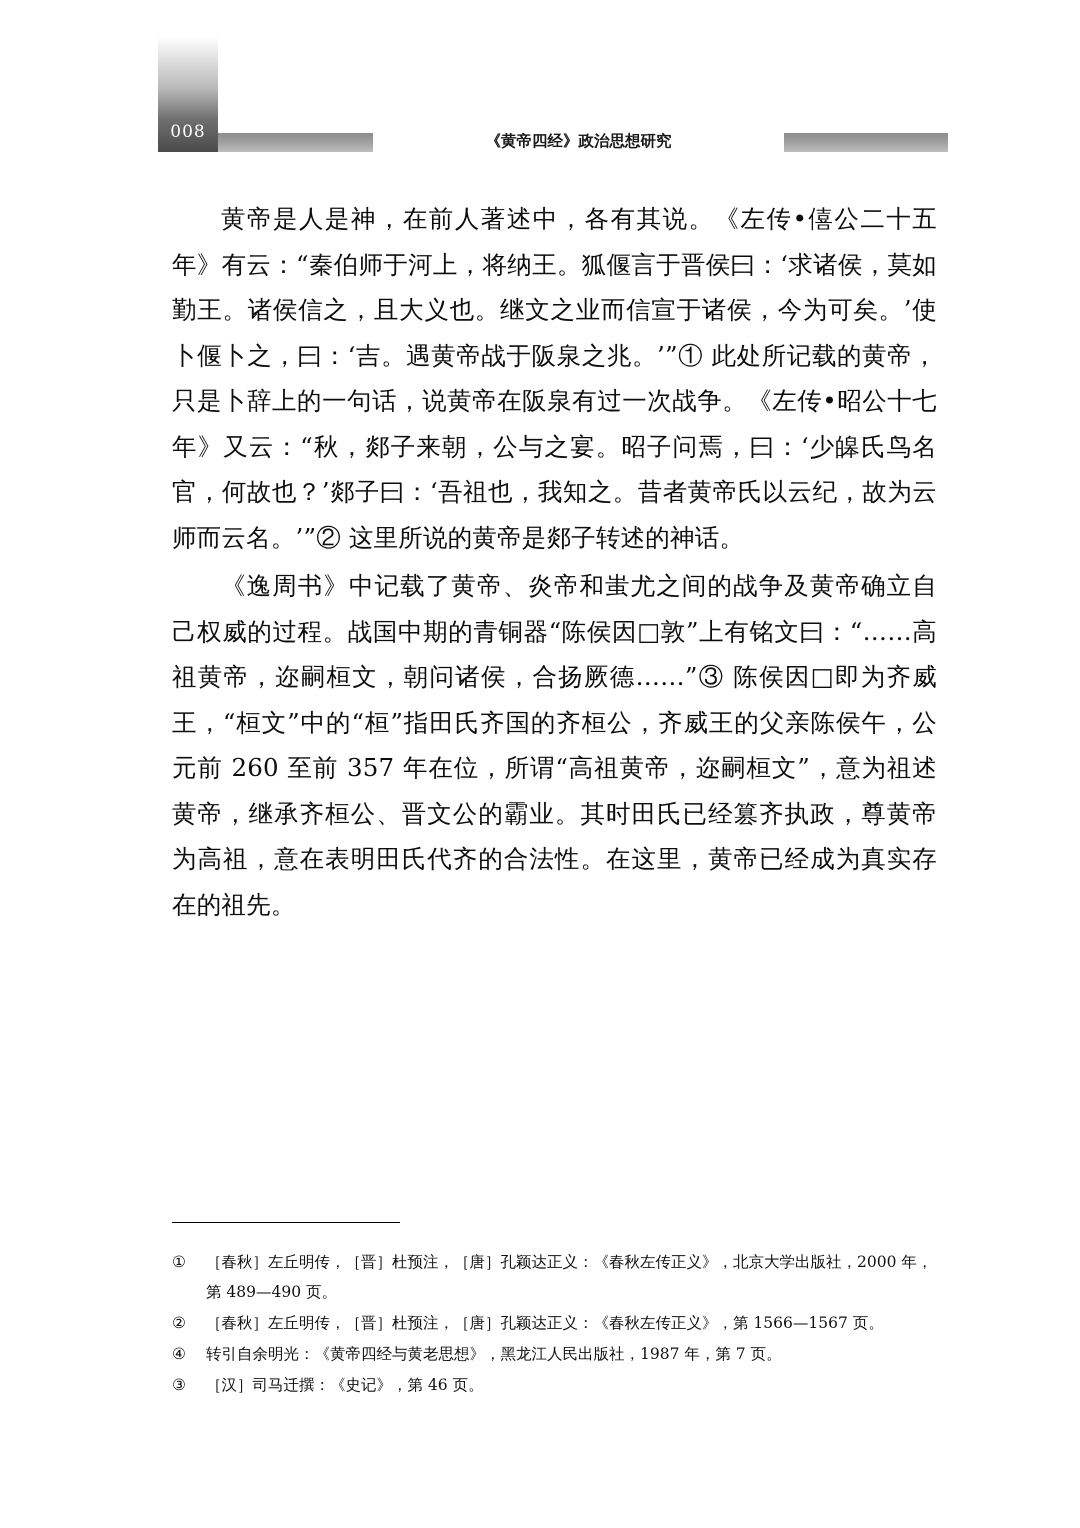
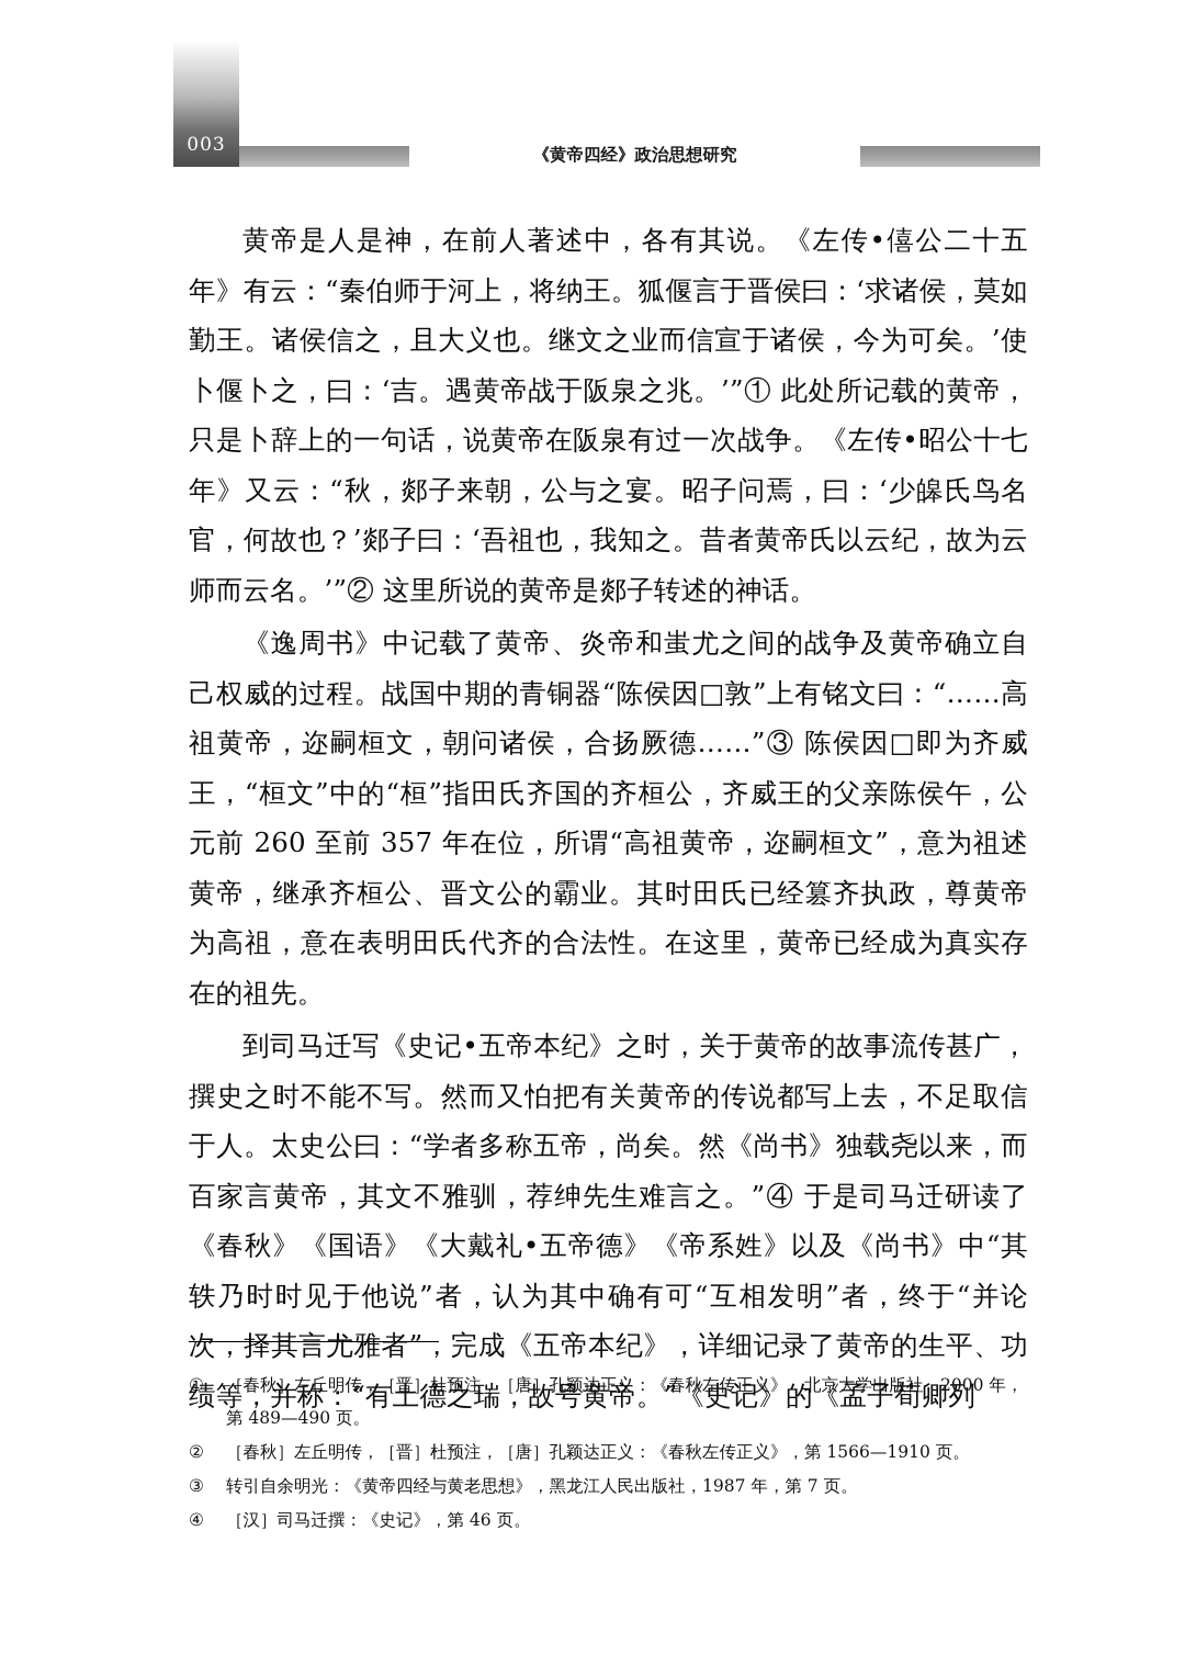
- 008
+ 003
  《黄帝四经》政治思想研究
  黄帝是人是神，在前人著述中，各有其说。《左传•僖公二十五年》有云：“秦伯师于河上，将纳王。狐偃言于晋侯曰：‘求诸侯，莫如勤王。诸侯信之，且大义也。继文之业而信宣于诸侯，今为可矣。’使卜偃卜之，曰：‘吉。遇黄帝战于阪泉之兆。’”① 此处所记载的黄帝，只是卜辞上的一句话，说黄帝在阪泉有过一次战争。《左传•昭公十七年》又云：“秋，郯子来朝，公与之宴。昭子问焉，曰：‘少皞氏鸟名官，何故也？’郯子曰：‘吾祖也，我知之。昔者黄帝氏以云纪，故为云师而云名。’”② 这里所说的黄帝是郯子转述的神话。
  《逸周书》中记载了黄帝、炎帝和蚩尤之间的战争及黄帝确立自己权威的过程。战国中期的青铜器“陈侯因□敦”上有铭文曰：“……高祖黄帝，迩嗣桓文，朝问诸侯，合扬厥德……”③ 陈侯因□即为齐威王，“桓文”中的“桓”指田氏齐国的齐桓公，齐威王的父亲陈侯午，公元前 260 至前 357 年在位，所谓“高祖黄帝，迩嗣桓文”，意为祖述黄帝，继承齐桓公、晋文公的霸业。其时田氏已经篡齐执政，尊黄帝为高祖，意在表明田氏代齐的合法性。在这里，黄帝已经成为真实存在的祖先。
+ 到司马迁写《史记•五帝本纪》之时，关于黄帝的故事流传甚广，撰史之时不能不写。然而又怕把有关黄帝的传说都写上去，不足取信于人。太史公曰：“学者多称五帝，尚矣。然《尚书》独载尧以来，而百家言黄帝，其文不雅驯，荐绅先生难言之。”④ 于是司马迁研读了《春秋》《国语》《大戴礼•五帝德》《帝系姓》以及《尚书》中“其轶乃时时见于他说”者，认为其中确有可“互相发明”者，终于“并论次，择其言尤雅者”，完成《五帝本纪》，详细记录了黄帝的生平、功绩等，并称：“有土德之瑞，故号黄帝。”《史记》的《孟子荀卿列
  ①
  ［春秋］左丘明传，［晋］杜预注，［唐］孔颖达正义：《春秋左传正义》，北京大学出版社，2000 年，第 489—490 页。
  ②
- ［春秋］左丘明传，［晋］杜预注，［唐］孔颖达正义：《春秋左传正义》，第 1566—1567 页。
+ ［春秋］左丘明传，［晋］杜预注，［唐］孔颖达正义：《春秋左传正义》，第 1566—1910 页。
- ④
+ ③
  转引自余明光：《黄帝四经与黄老思想》，黑龙江人民出版社，1987 年，第 7 页。
- ③
+ ④
  ［汉］司马迁撰：《史记》，第 46 页。
